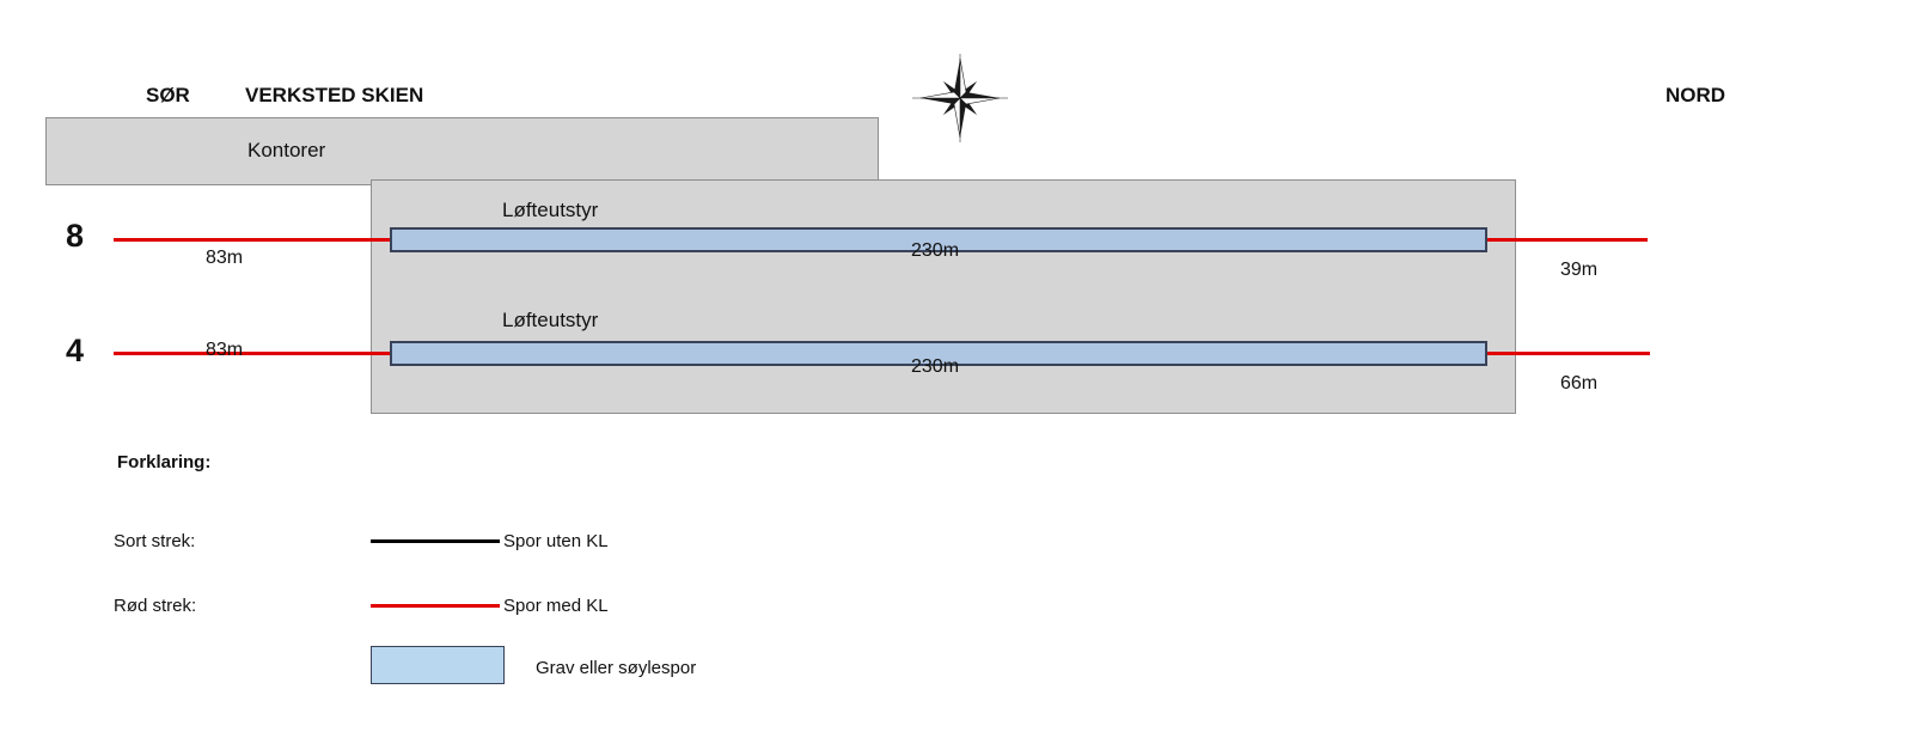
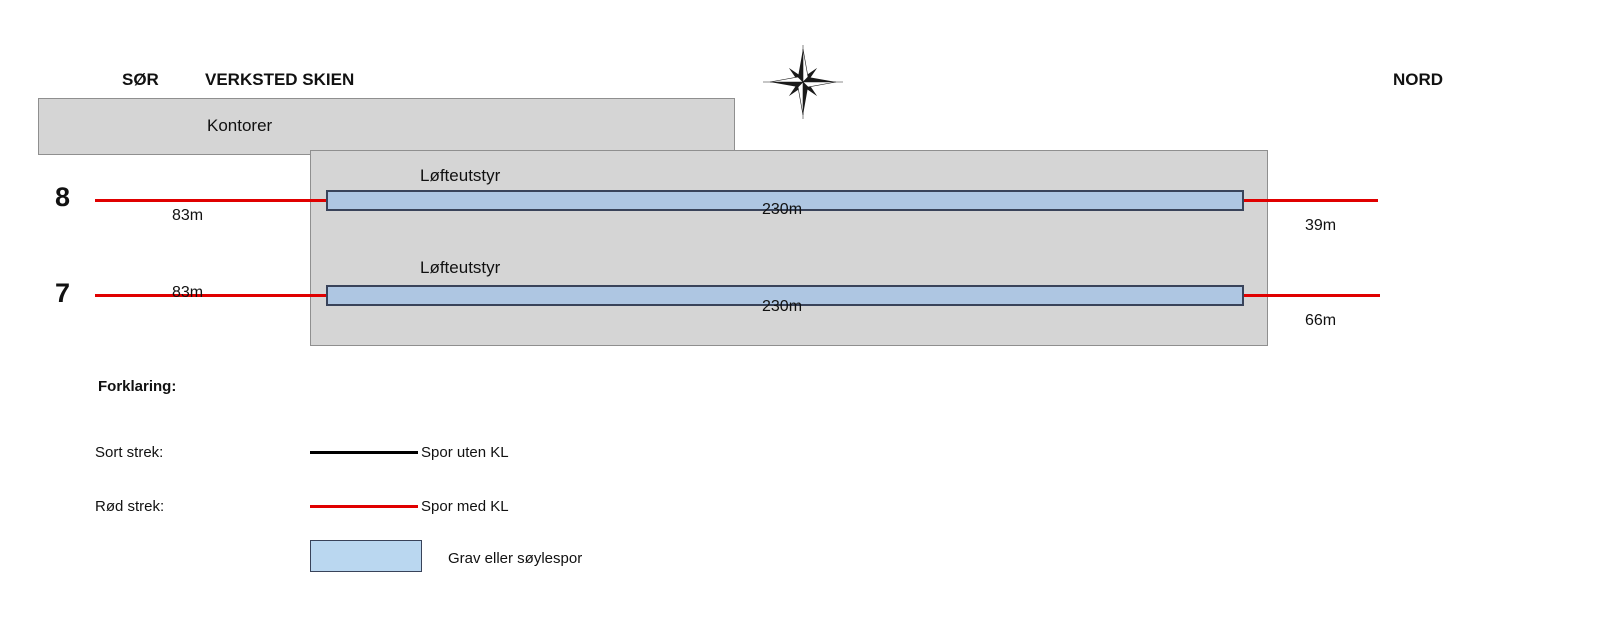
  SØR
  VERKSTED SKIEN
  NORD
  Kontorer
  8
  Løfteutstyr
  83m
  230m
  39m
- 4
+ 7
  Løfteutstyr
  83m
  230m
  66m
  Forklaring:
  Sort strek:
  Spor uten KL
  Rød strek:
  Spor med KL
  Grav eller søylespor
